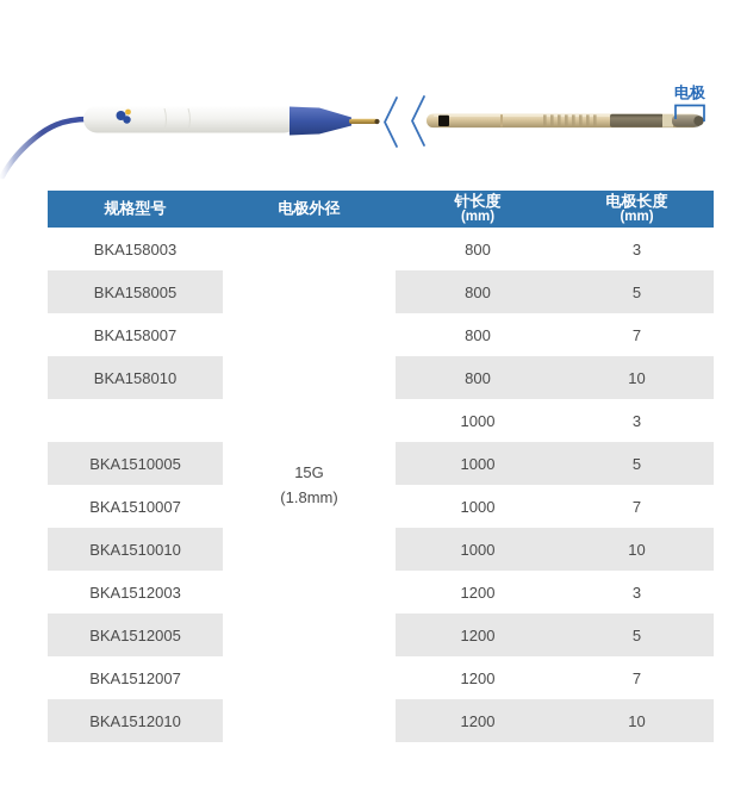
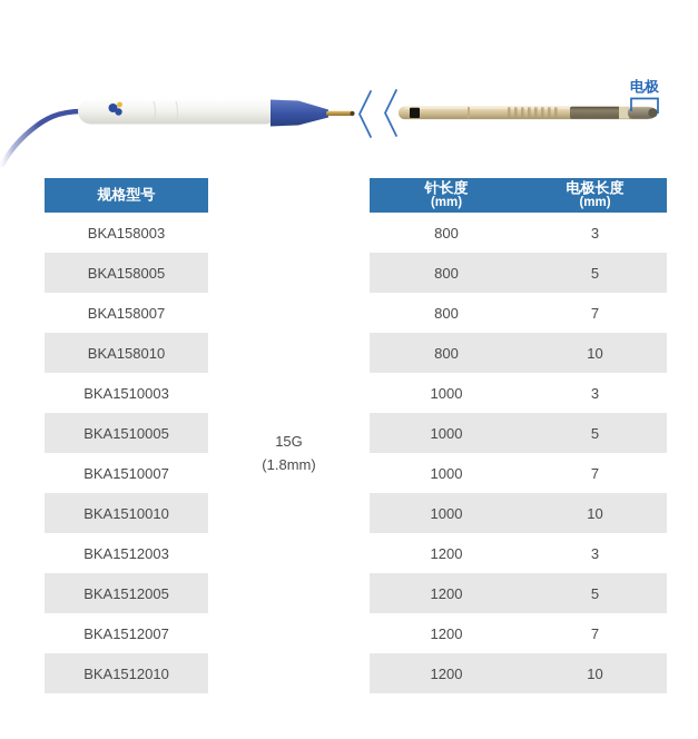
  电极
  规格型号
- 电极外径
  针长度
  (mm)
  电极长度
  (mm)
  15G
  (1.8mm)
  BKA158003
  800
  3
  BKA158005
  800
  5
  BKA158007
  800
  7
  BKA158010
  800
  10
+ BKA1510003
  1000
  3
  BKA1510005
  1000
  5
  BKA1510007
  1000
  7
  BKA1510010
  1000
  10
  BKA1512003
  1200
  3
  BKA1512005
  1200
  5
  BKA1512007
  1200
  7
  BKA1512010
  1200
  10
